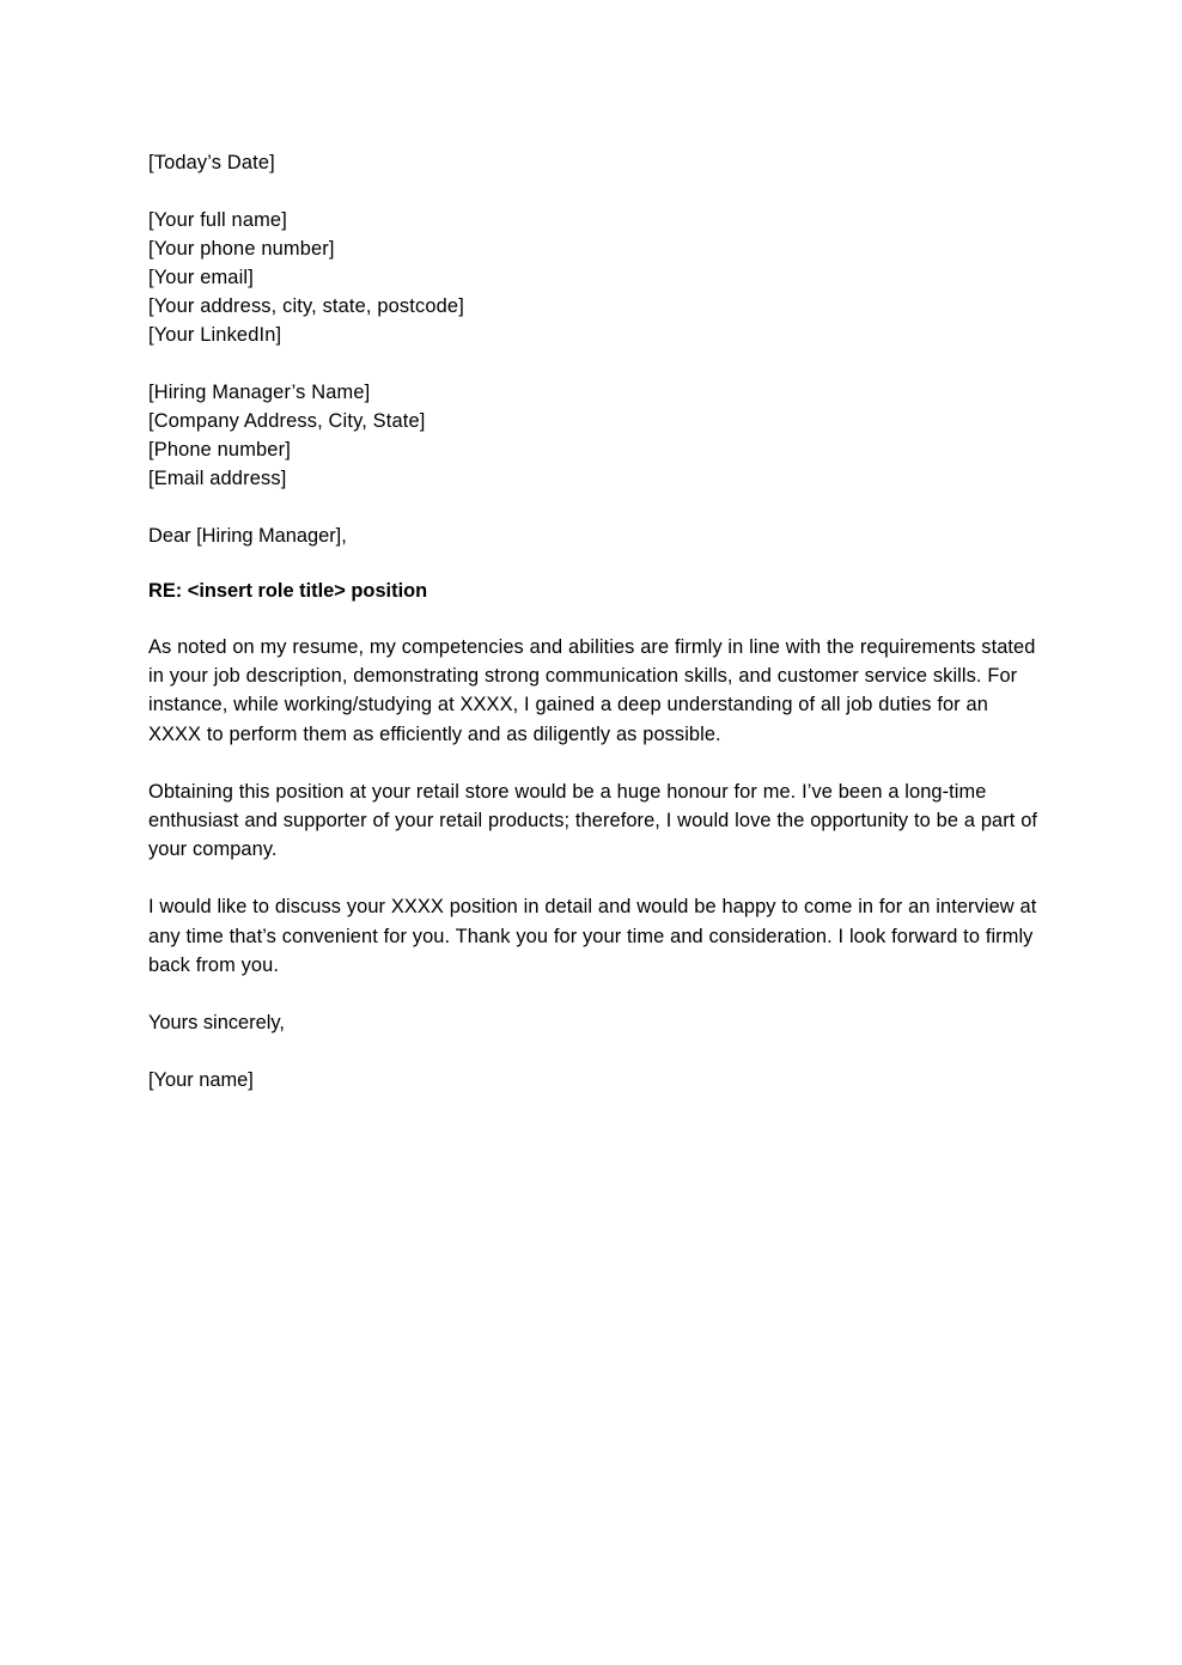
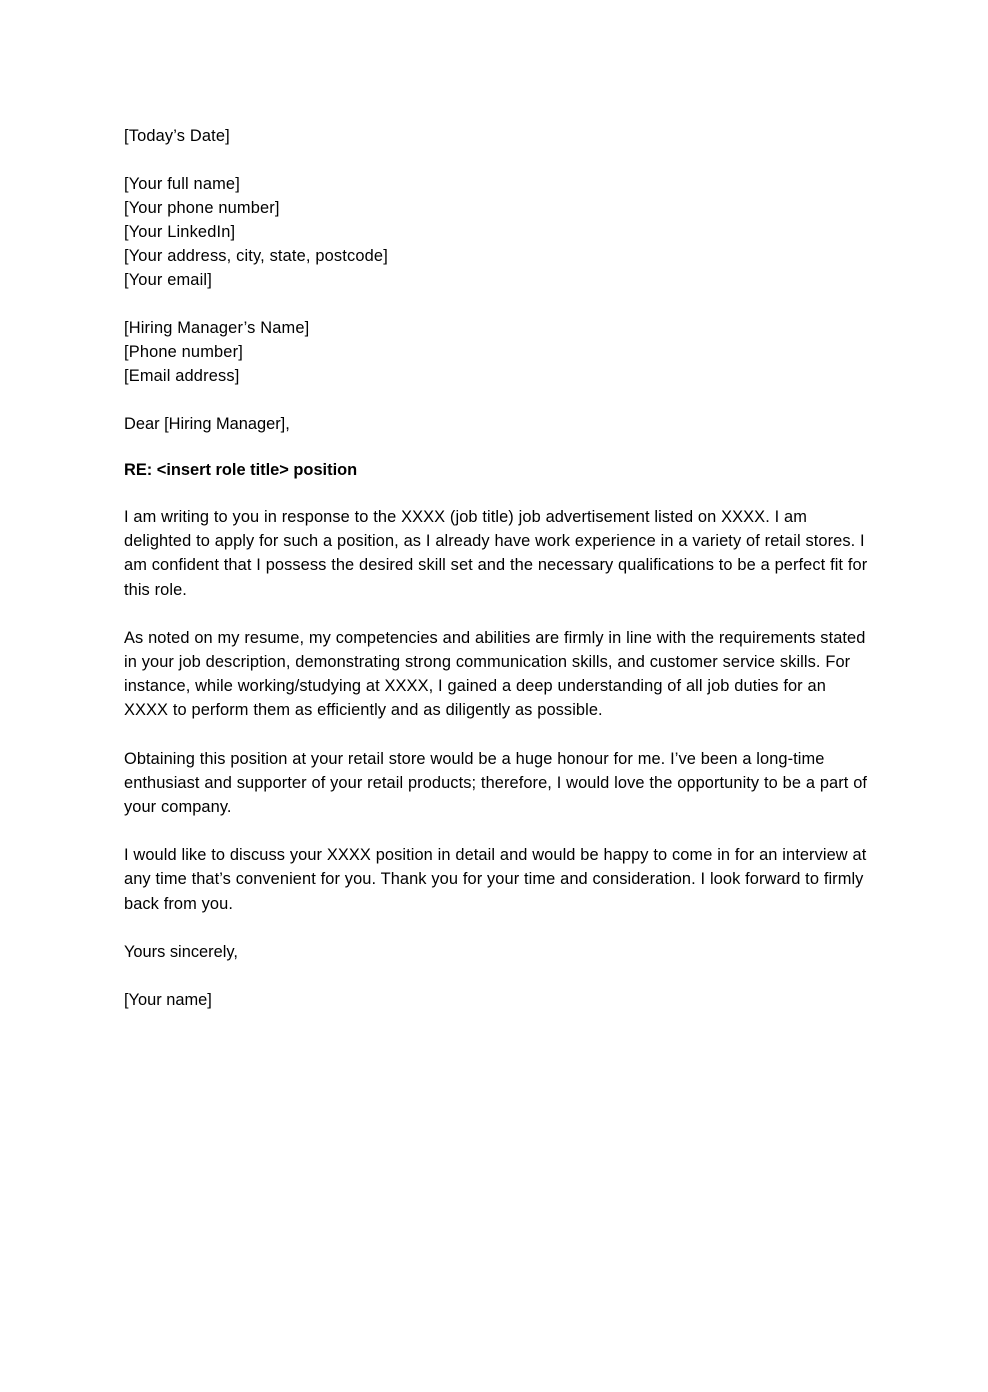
  [Today’s Date]
  [Your full name]
  [Your phone number]
- [Your email]
+ [Your LinkedIn]
  [Your address, city, state, postcode]
- [Your LinkedIn]
+ [Your email]
  [Hiring Manager’s Name]
- [Company Address, City, State]
  [Phone number]
  [Email address]
  Dear [Hiring Manager],
  RE: <insert role title> position
+ I am writing to you in response to the XXXX (job title) job advertisement listed on XXXX. I am delighted to apply for such a position, as I already have work experience in a variety of retail stores. I am confident that I possess the desired skill set and the necessary qualifications to be a perfect fit for this role.
  As noted on my resume, my competencies and abilities are firmly in line with the requirements stated in your job description, demonstrating strong communication skills, and customer service skills. For instance, while working/studying at XXXX, I gained a deep understanding of all job duties for an XXXX to perform them as efficiently and as diligently as possible.
  Obtaining this position at your retail store would be a huge honour for me. I’ve been a long-time enthusiast and supporter of your retail products; therefore, I would love the opportunity to be a part of your company.
  I would like to discuss your XXXX position in detail and would be happy to come in for an interview at any time that’s convenient for you. Thank you for your time and consideration. I look forward to firmly back from you.
  Yours sincerely,
  [Your name]
